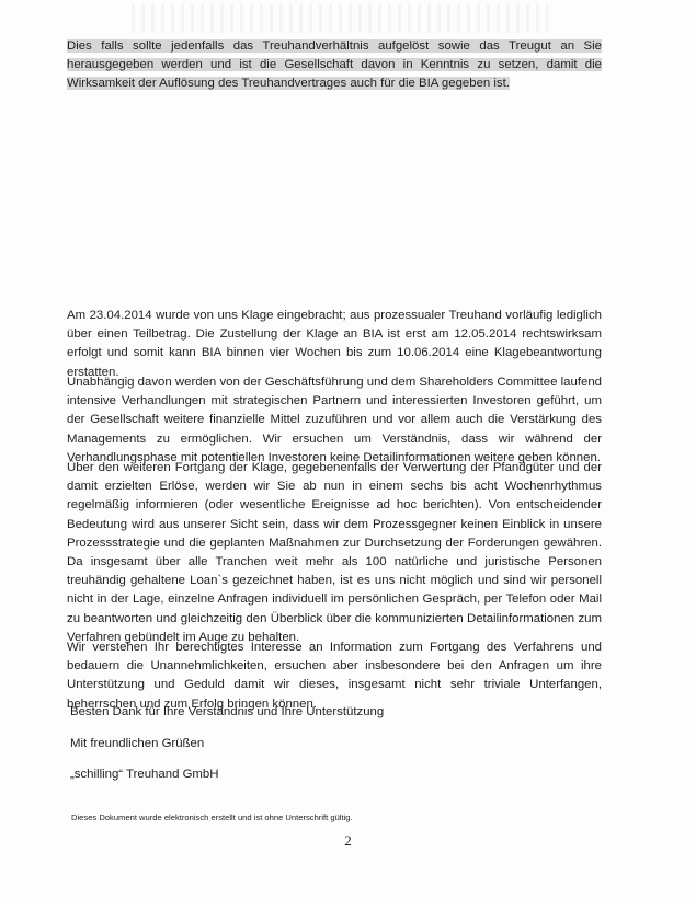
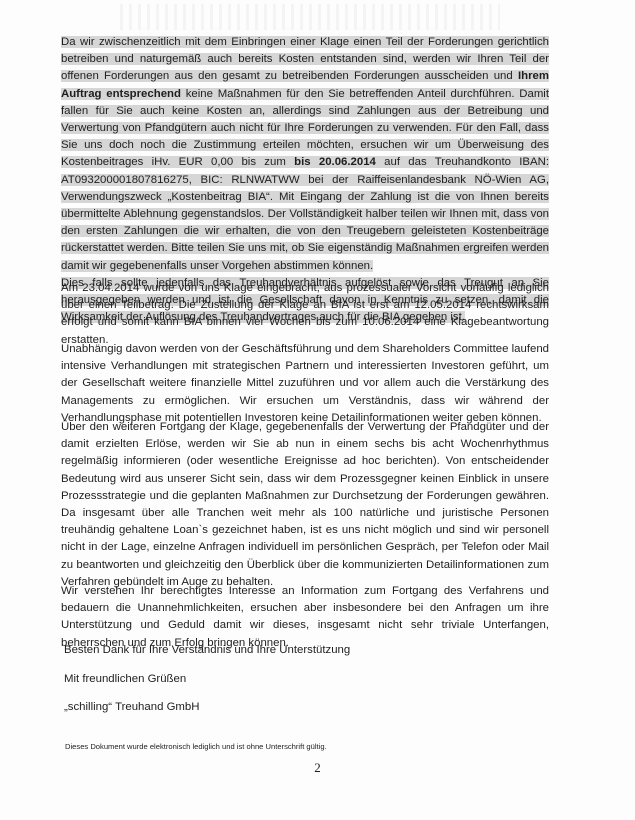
+ Da wir zwischenzeitlich mit dem Einbringen einer Klage einen Teil der Forderungen gerichtlich betreiben und naturgemäß auch bereits Kosten entstanden sind, werden wir Ihren Teil der offenen Forderungen aus den gesamt zu betreibenden Forderungen ausscheiden und Ihrem Auftrag entsprechend keine Maßnahmen für den Sie betreffenden Anteil durchführen. Damit fallen für Sie auch keine Kosten an, allerdings sind Zahlungen aus der Betreibung und Verwertung von Pfandgütern auch nicht für Ihre Forderungen zu verwenden. Für den Fall, dass Sie uns doch noch die Zustimmung erteilen möchten, ersuchen wir um Überweisung des Kostenbeitrages iHv. EUR 0,00 bis zum bis 20.06.2014 auf das Treuhandkonto IBAN: AT093200001807816275, BIC: RLNWATWW bei der Raiffeisenlandesbank NÖ-Wien AG, Verwendungszweck „Kostenbeitrag BIA“. Mit Eingang der Zahlung ist die von Ihnen bereits übermittelte Ablehnung gegenstandslos. Der Vollständigkeit halber teilen wir Ihnen mit, dass von den ersten Zahlungen die wir erhalten, die von den Treugebern geleisteten Kostenbeiträge rückerstattet werden. Bitte teilen Sie uns mit, ob Sie eigenständig Maßnahmen ergreifen werden damit wir gegebenenfalls unser Vorgehen abstimmen können.
  Dies falls sollte jedenfalls das Treuhandverhältnis aufgelöst sowie das Treugut an Sie herausgegeben werden und ist die Gesellschaft davon in Kenntnis zu setzen, damit die Wirksamkeit der Auflösung des Treuhandvertrages auch für die BIA gegeben ist.
- Am 23.04.2014 wurde von uns Klage eingebracht; aus prozessualer Treuhand vorläufig lediglich über einen Teilbetrag. Die Zustellung der Klage an BIA ist erst am 12.05.2014 rechtswirksam erfolgt und somit kann BIA binnen vier Wochen bis zum 10.06.2014 eine Klagebeantwortung erstatten.
+ Am 23.04.2014 wurde von uns Klage eingebracht; aus prozessualer Vorsicht vorläufig lediglich über einen Teilbetrag. Die Zustellung der Klage an BIA ist erst am 12.05.2014 rechtswirksam erfolgt und somit kann BIA binnen vier Wochen bis zum 10.06.2014 eine Klagebeantwortung erstatten.
- Unabhängig davon werden von der Geschäftsführung und dem Shareholders Committee laufend intensive Verhandlungen mit strategischen Partnern und interessierten Investoren geführt, um der Gesellschaft weitere finanzielle Mittel zuzuführen und vor allem auch die Verstärkung des Managements zu ermöglichen. Wir ersuchen um Verständnis, dass wir während der Verhandlungsphase mit potentiellen Investoren keine Detailinformationen weitere geben können.
+ Unabhängig davon werden von der Geschäftsführung und dem Shareholders Committee laufend intensive Verhandlungen mit strategischen Partnern und interessierten Investoren geführt, um der Gesellschaft weitere finanzielle Mittel zuzuführen und vor allem auch die Verstärkung des Managements zu ermöglichen. Wir ersuchen um Verständnis, dass wir während der Verhandlungsphase mit potentiellen Investoren keine Detailinformationen weiter geben können.
  Über den weiteren Fortgang der Klage, gegebenenfalls der Verwertung der Pfandgüter und der damit erzielten Erlöse, werden wir Sie ab nun in einem sechs bis acht Wochenrhythmus regelmäßig informieren (oder wesentliche Ereignisse ad hoc berichten). Von entscheidender Bedeutung wird aus unserer Sicht sein, dass wir dem Prozessgegner keinen Einblick in unsere Prozessstrategie und die geplanten Maßnahmen zur Durchsetzung der Forderungen gewähren. Da insgesamt über alle Tranchen weit mehr als 100 natürliche und juristische Personen treuhändig gehaltene Loan`s gezeichnet haben, ist es uns nicht möglich und sind wir personell nicht in der Lage, einzelne Anfragen individuell im persönlichen Gespräch, per Telefon oder Mail zu beantworten und gleichzeitig den Überblick über die kommunizierten Detailinformationen zum Verfahren gebündelt im Auge zu behalten.
  Wir verstehen Ihr berechtigtes Interesse an Information zum Fortgang des Verfahrens und bedauern die Unannehmlichkeiten, ersuchen aber insbesondere bei den Anfragen um ihre Unterstützung und Geduld damit wir dieses, insgesamt nicht sehr triviale Unterfangen, beherrschen und zum Erfolg bringen können.
  Besten Dank für Ihre Verständnis und Ihre Unterstützung
  Mit freundlichen Grüßen
  „schilling“ Treuhand GmbH
- Dieses Dokument wurde elektronisch erstellt und ist ohne Unterschrift gültig.
+ Dieses Dokument wurde elektronisch lediglich und ist ohne Unterschrift gültig.
  2
